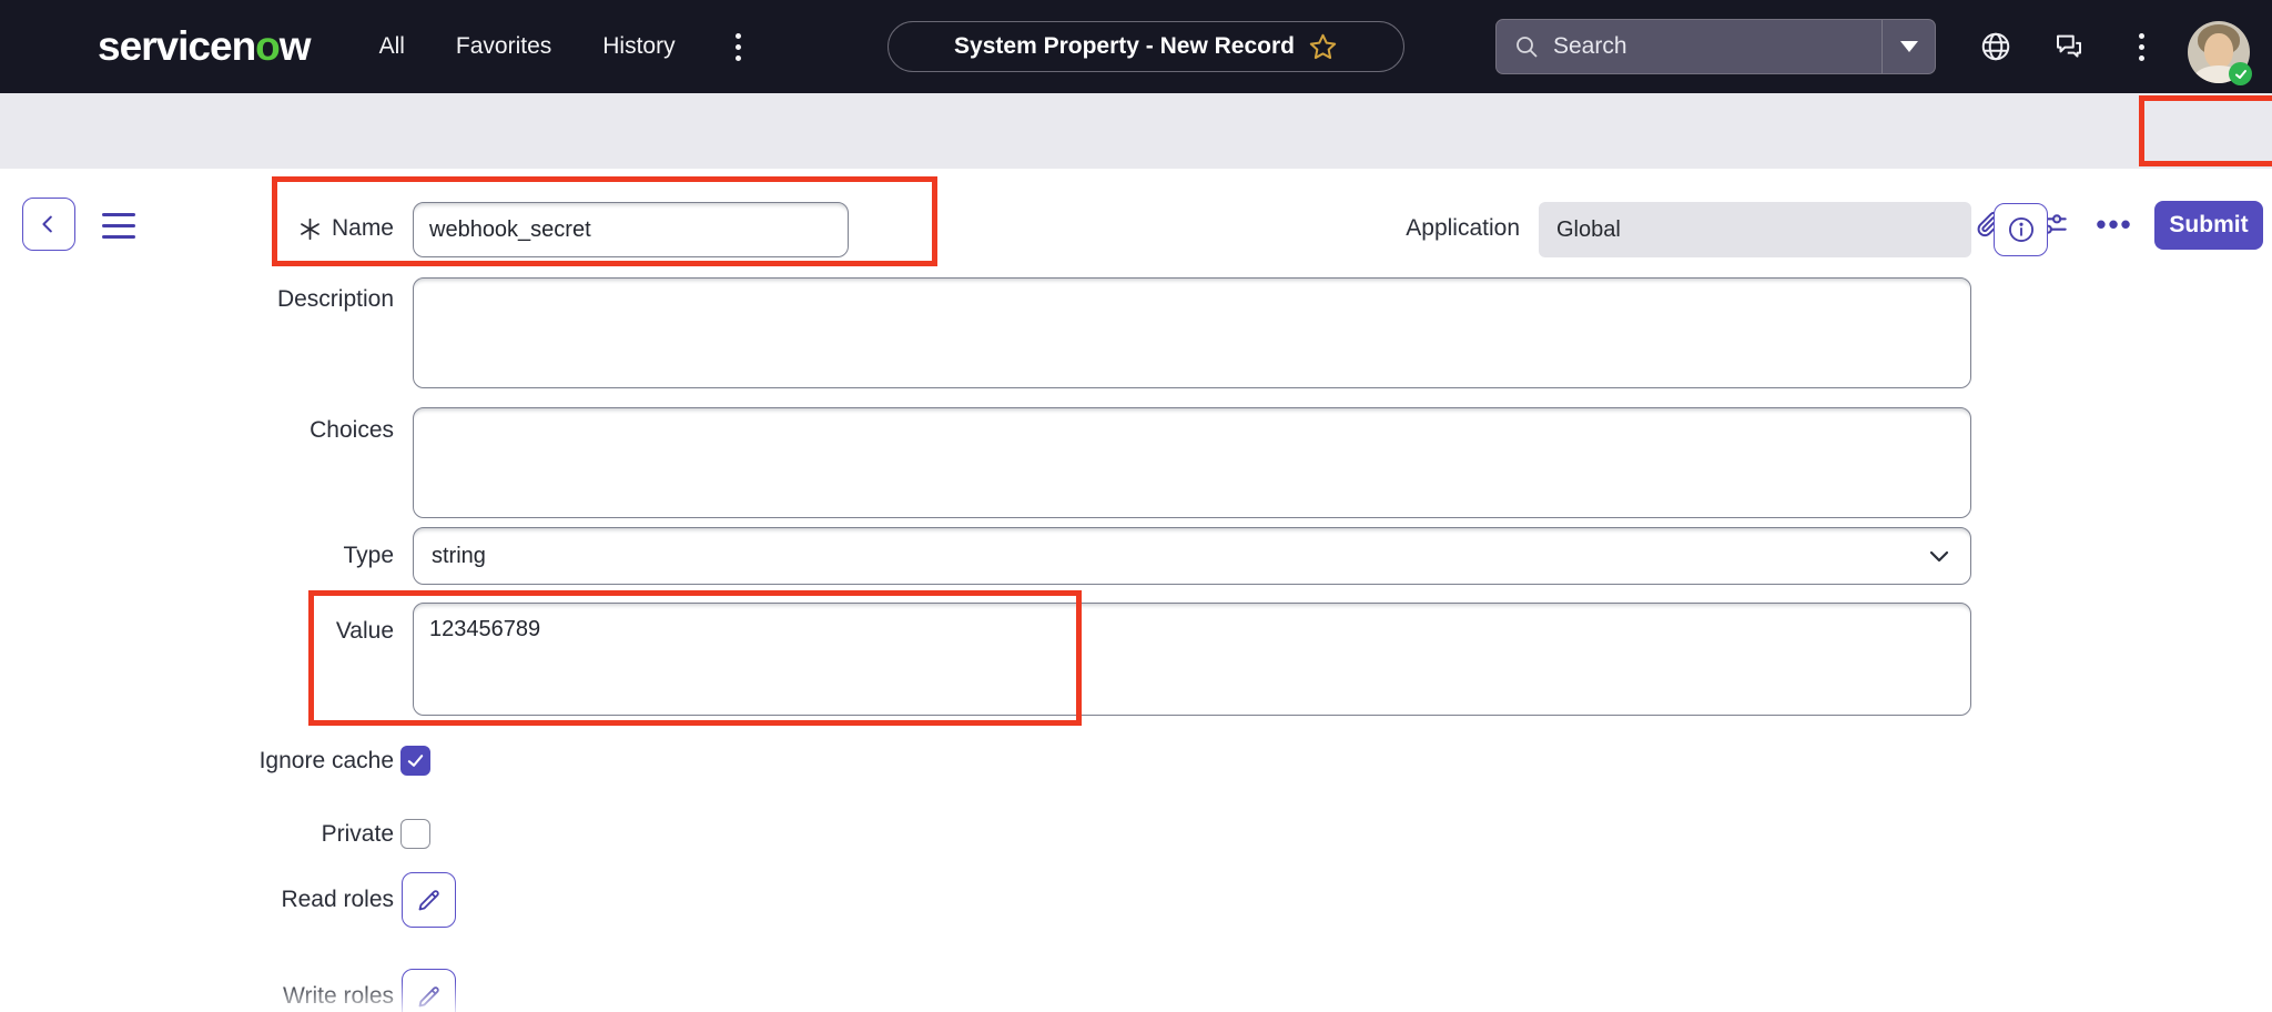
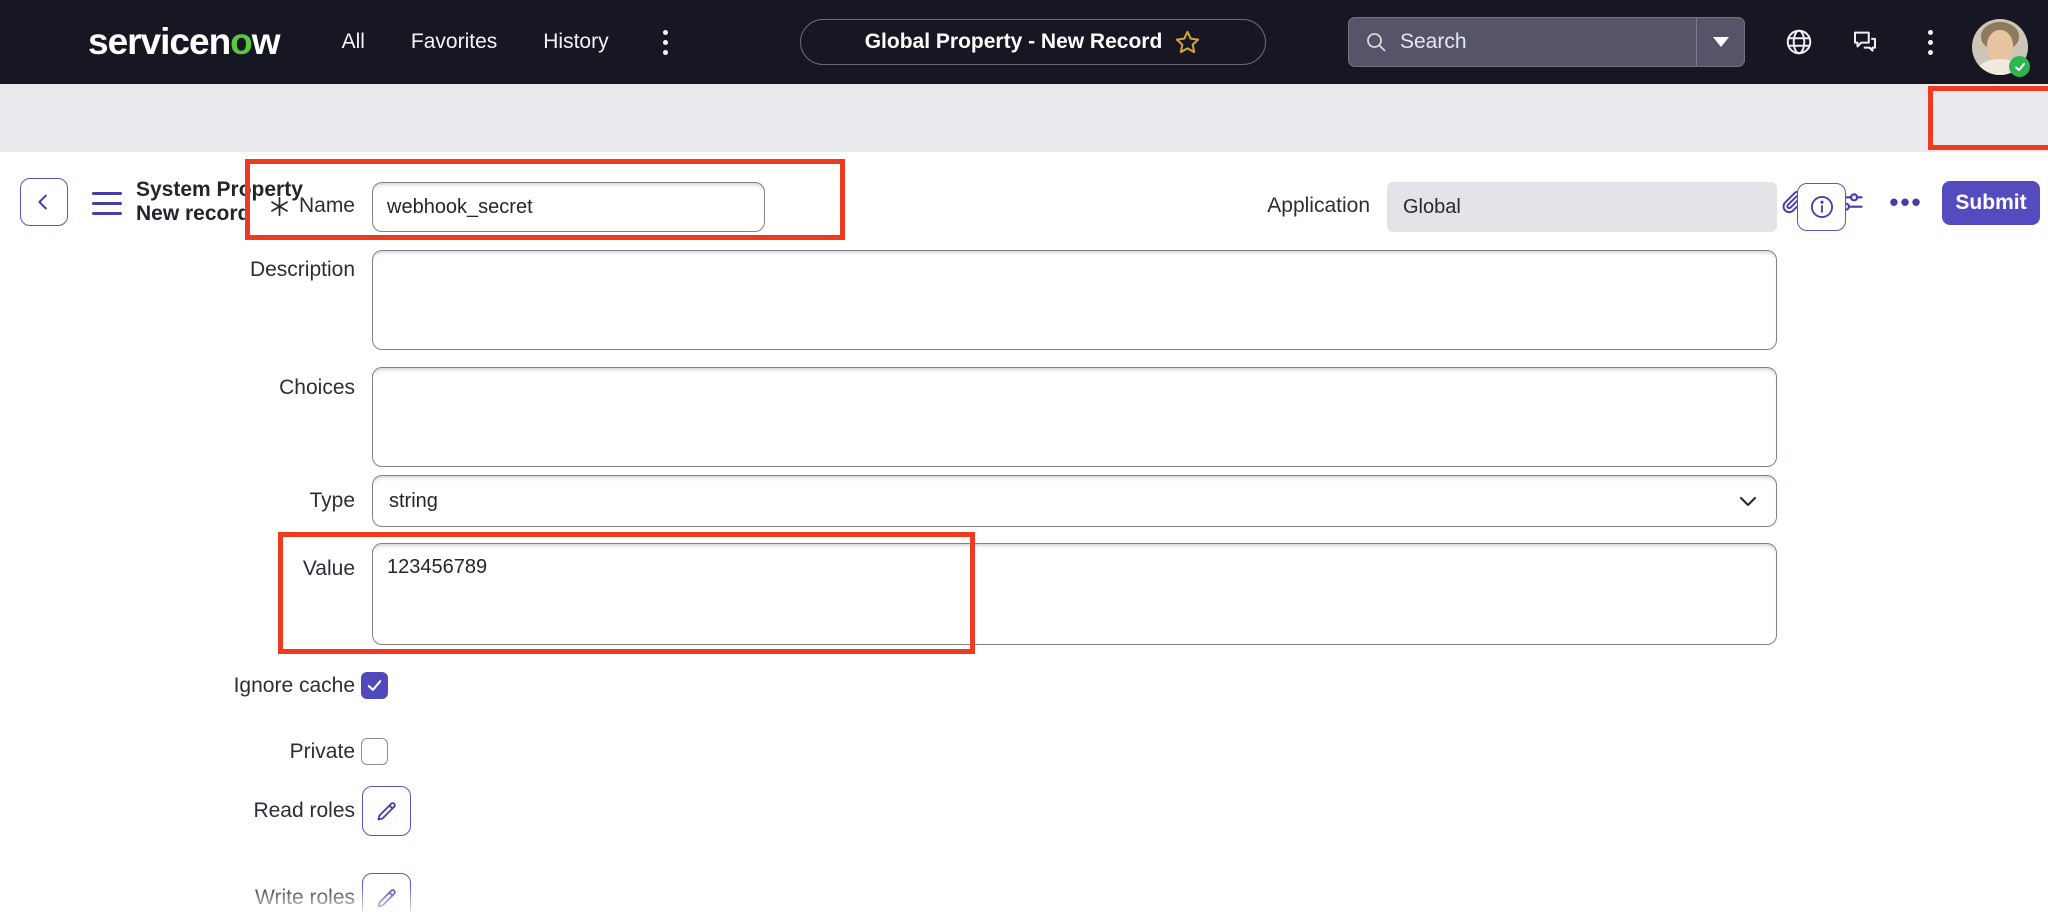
  servicenow
  All
  Favorites
  History
- System Property - New Record
+ Global Property - New Record
  Search
+ System Property
+ New record
  •••
  Submit
  Name
  webhook_secret
  Application
  Global
  Description
  Choices
  Type
  string
  Value
  123456789
  Ignore cache
  Private
  Read roles
